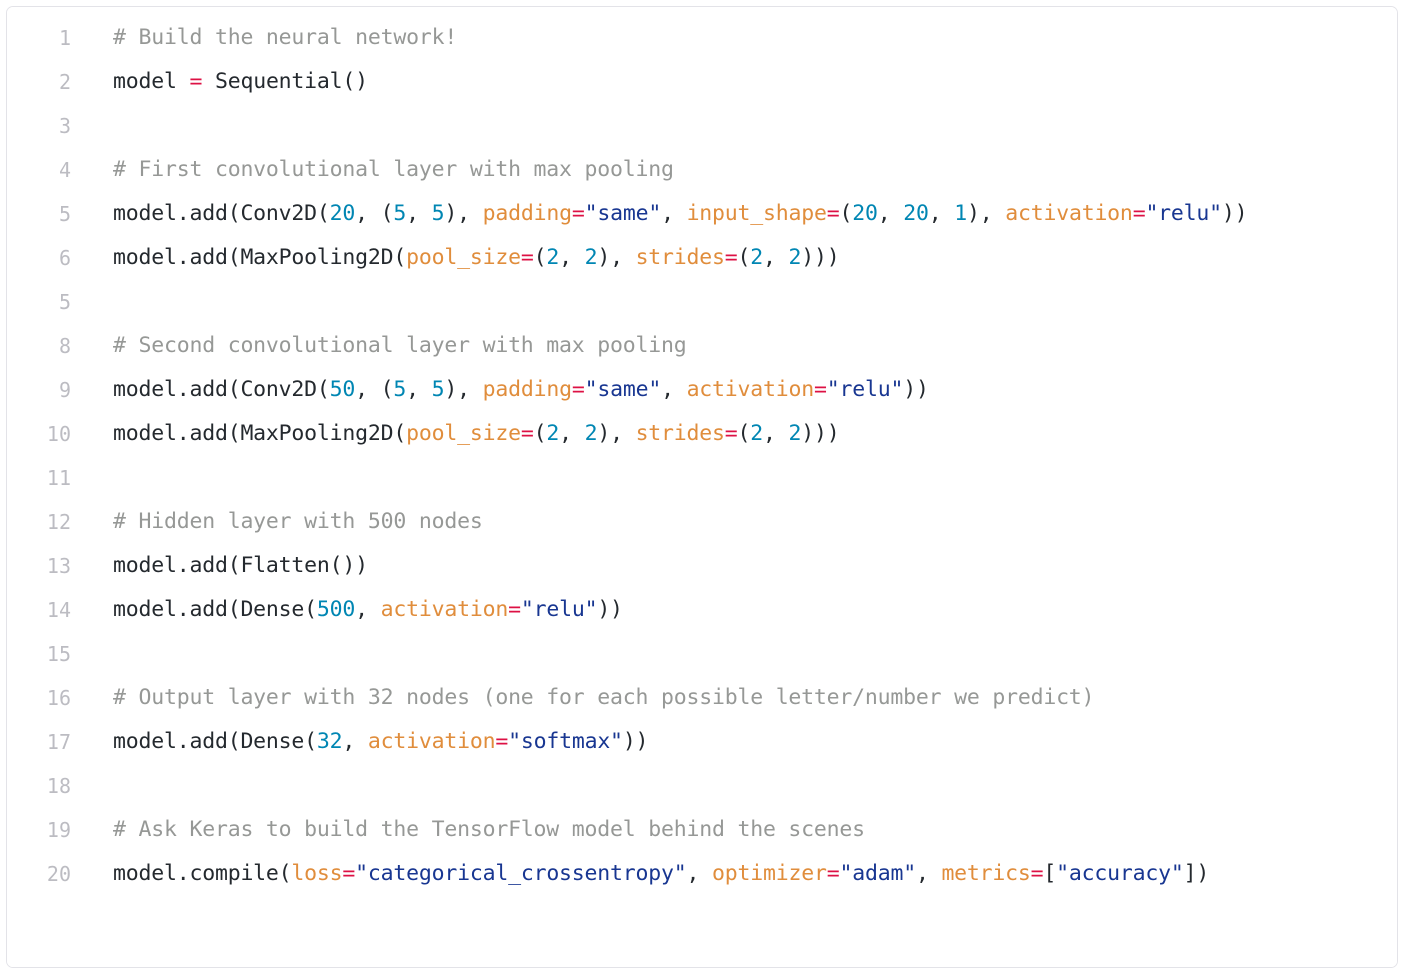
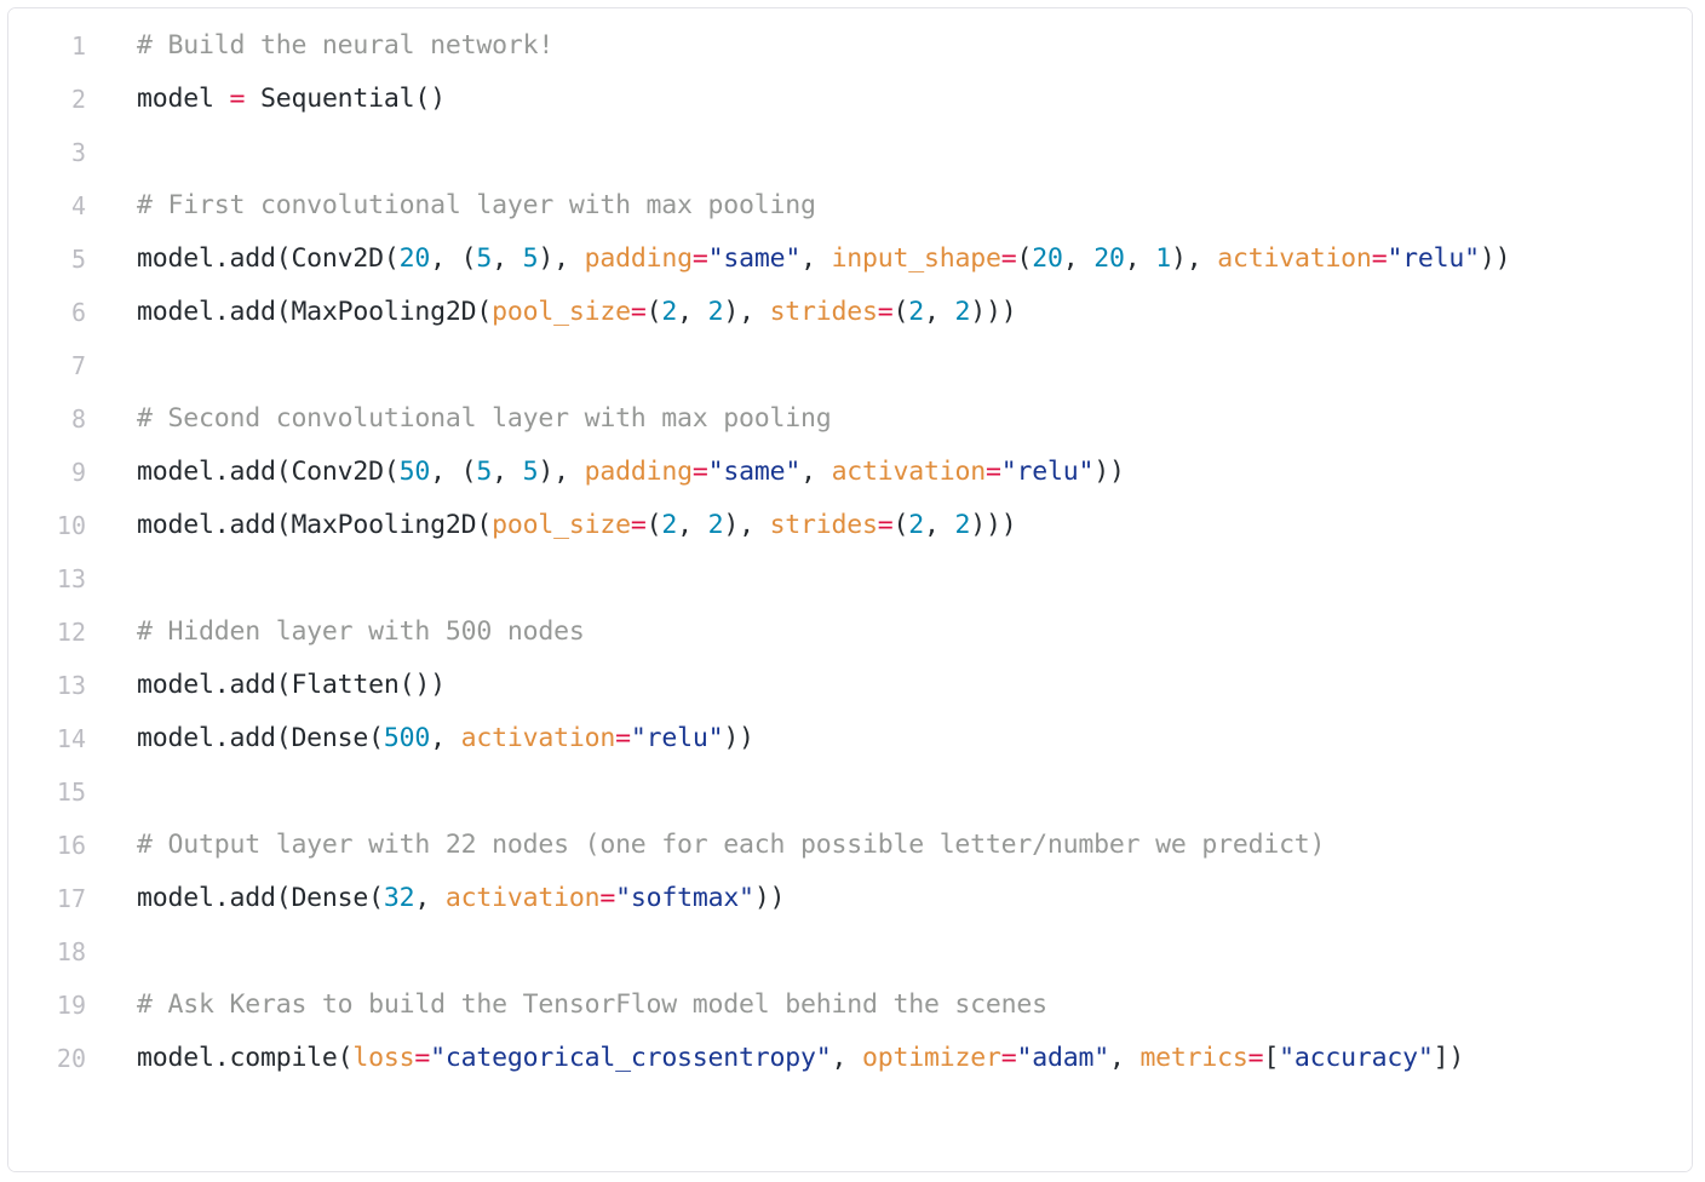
  1	# Build the neural network!
  2	model = Sequential()
  3
  4	# First convolutional layer with max pooling
  5	model.add(Conv2D(20, (5, 5), padding="same", input_shape=(20, 20, 1), activation="relu"))
  6	model.add(MaxPooling2D(pool_size=(2, 2), strides=(2, 2)))
- 5
+ 7
  8	# Second convolutional layer with max pooling
  9	model.add(Conv2D(50, (5, 5), padding="same", activation="relu"))
  10	model.add(MaxPooling2D(pool_size=(2, 2), strides=(2, 2)))
- 11
+ 13
  12	# Hidden layer with 500 nodes
  13	model.add(Flatten())
  14	model.add(Dense(500, activation="relu"))
  15
- 16	# Output layer with 32 nodes (one for each possible letter/number we predict)
+ 16	# Output layer with 22 nodes (one for each possible letter/number we predict)
  17	model.add(Dense(32, activation="softmax"))
  18
  19	# Ask Keras to build the TensorFlow model behind the scenes
  20	model.compile(loss="categorical_crossentropy", optimizer="adam", metrics=["accuracy"])
